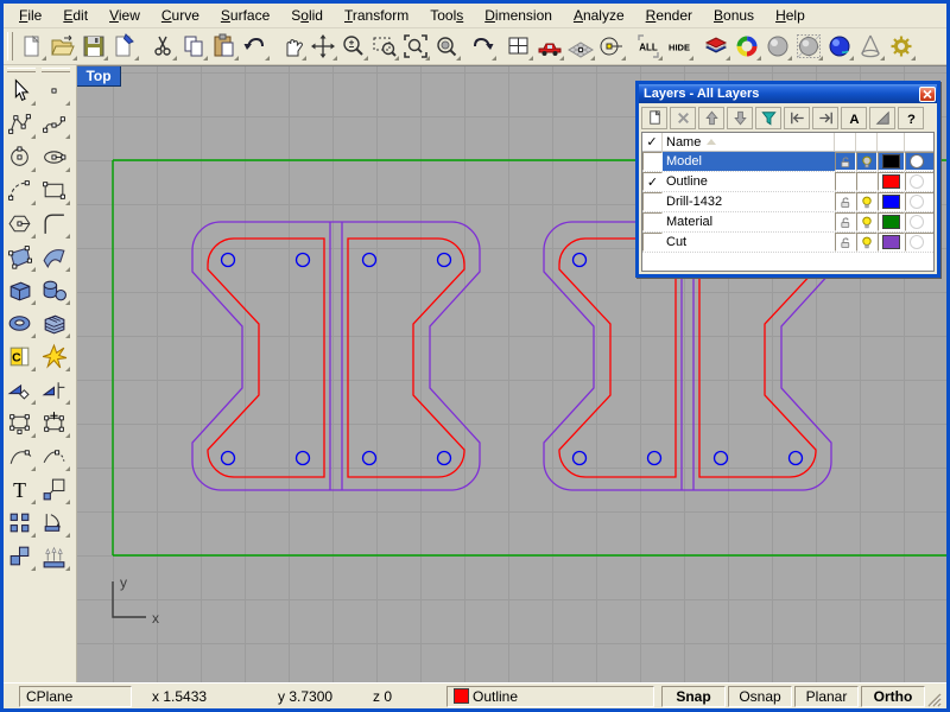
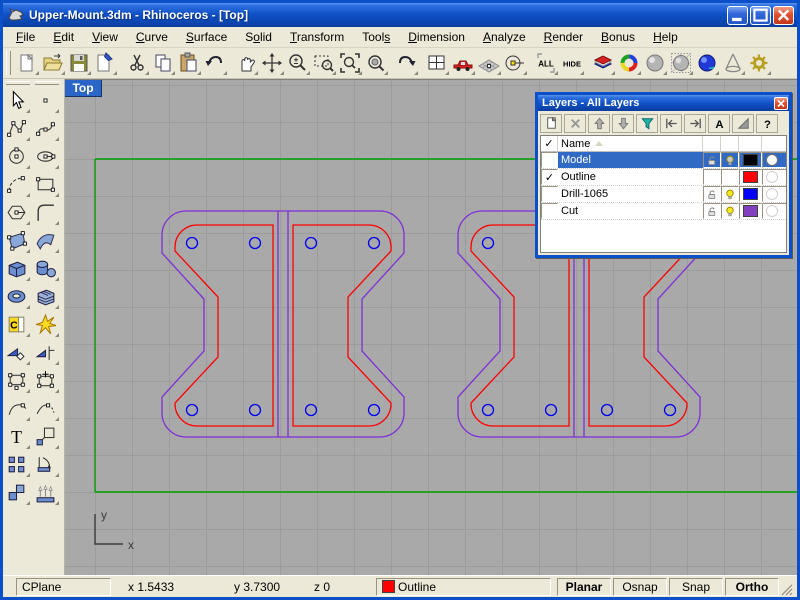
+ Upper-Mount.3dm - Rhinoceros - [Top]
  File
  Edit
  View
  Curve
  Surface
  Solid
  Transform
  Tools
  Dimension
  Analyze
  Render
  Bonus
  Help
  ALL
  HIDE
  C
  T
  y
  x
  Top
  Layers - All Layers
  A
  ?
  ✓
  Name
  Model
  ✓
  Outline
- Drill-1432
+ Drill-1065
- Material
  Cut
  CPlane
  x 1.5433
  y 3.7300
  z 0
  Outline
- Snap
+ Planar
  Osnap
- Planar
+ Snap
  Ortho
